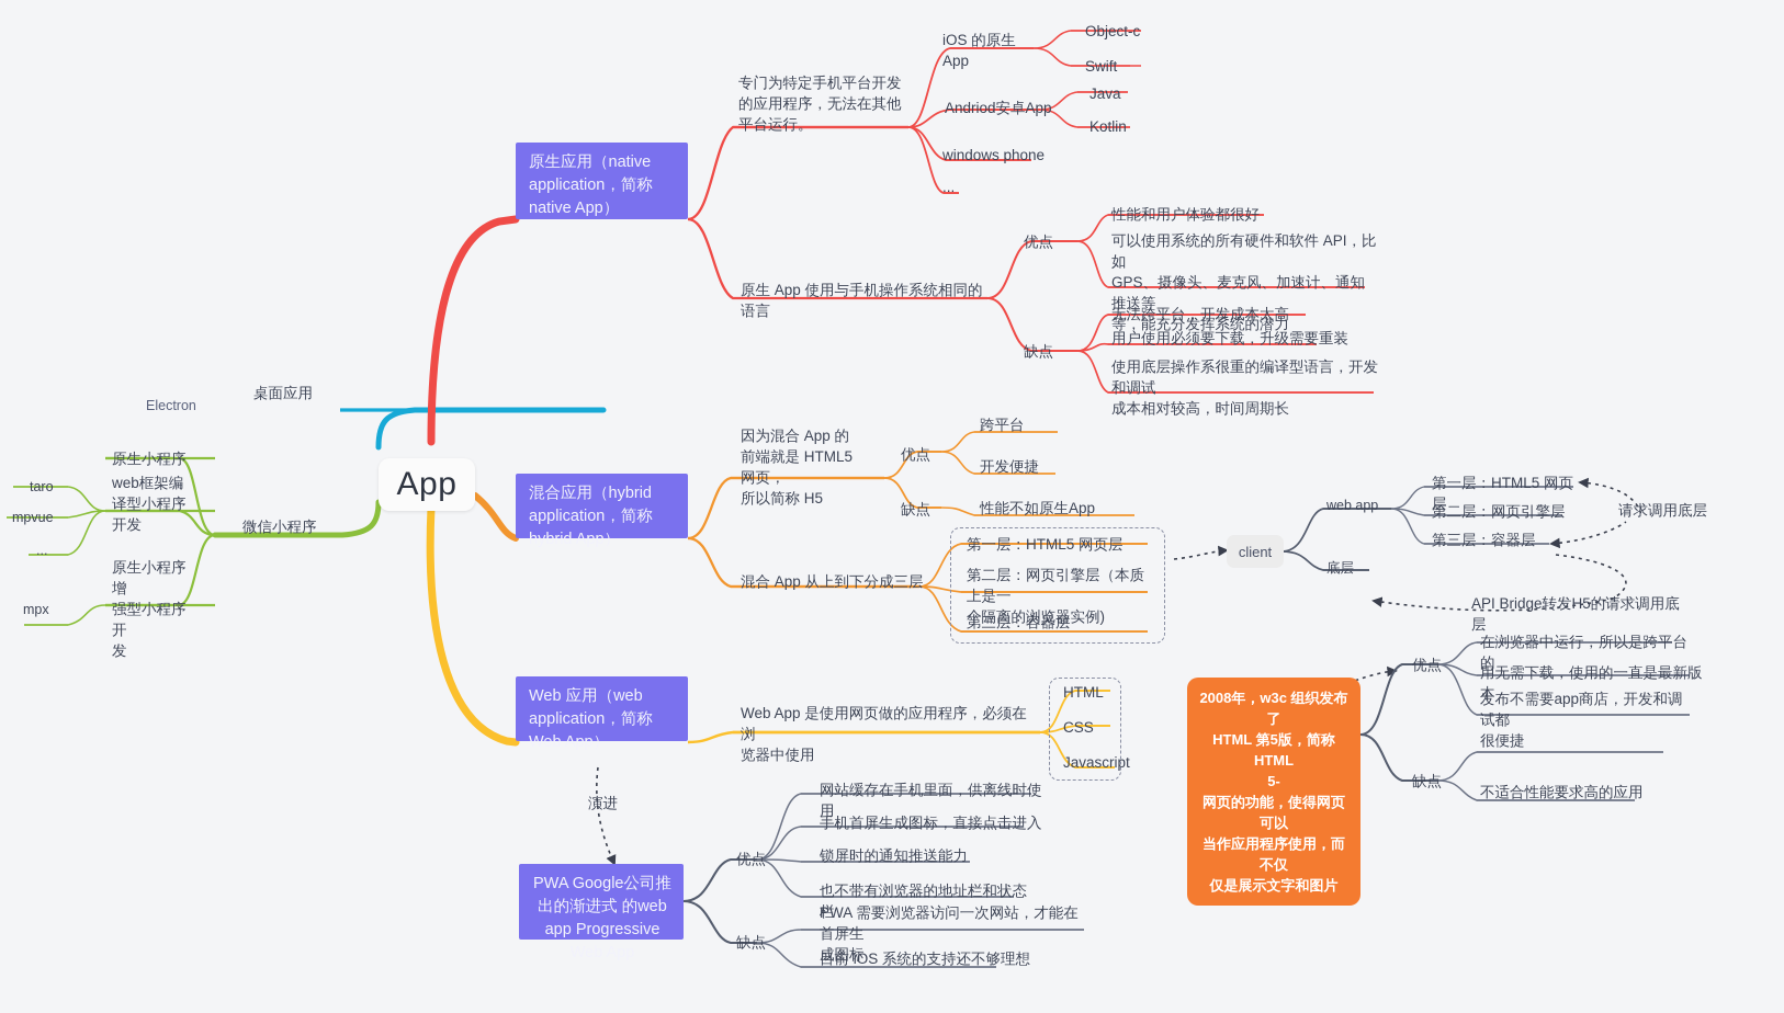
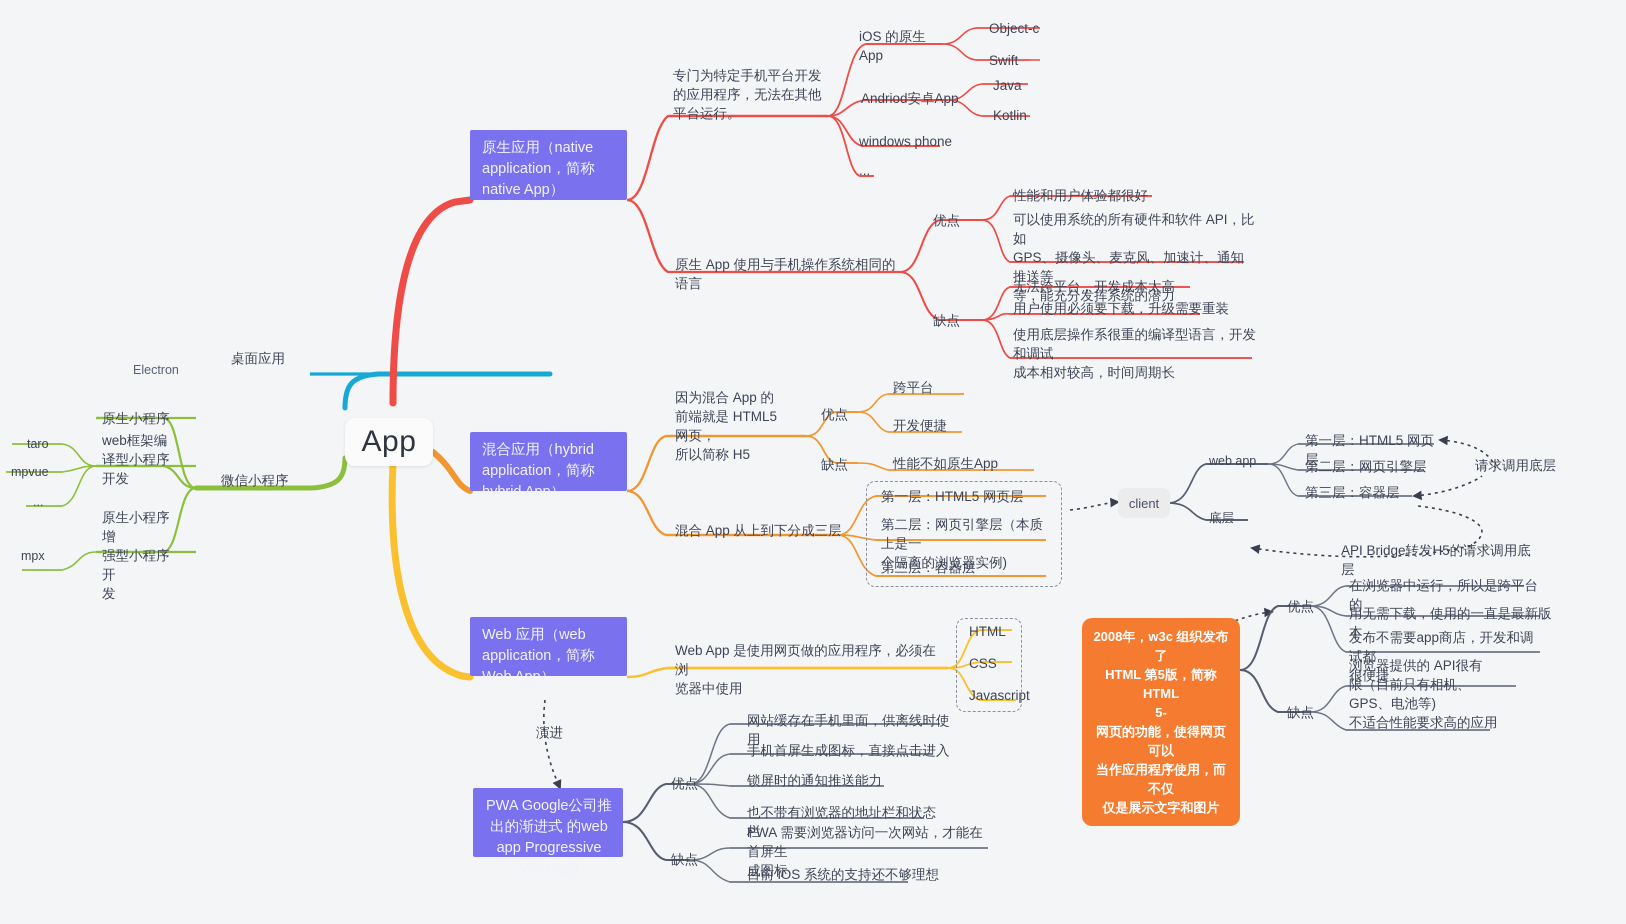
  App
  桌面应用
  Electron
  微信小程序
  原生小程序
  web框架编
  译型小程序
  开发
  原生小程序增
  强型小程序开
  发
  taro
  mpvue
  ...
  mpx
  原生应用（native application，简称 native App）
  专门为特定手机平台开发
  的应用程序，无法在其他
  平台运行。
  iOS 的原生 App
  Andriod安卓App
  windows phone
  ...
  Object-c
  Swift
  Java
  Kotlin
  原生 App 使用与手机操作系统相同的语言
  优点
  缺点
  性能和用户体验都很好
  可以使用系统的所有硬件和软件 API，比如
  GPS、摄像头、麦克风、加速计、通知推送等
  等，能充分发挥系统的潜力
  无法跨平台，开发成本太高
  用户使用必须要下载，升级需要重装
  使用底层操作系很重的编译型语言，开发和调试
  成本相对较高，时间周期长
  混合应用（hybrid application，简称 hybrid App）
  因为混合 App 的
  前端就是 HTML5
  网页，
  所以简称 H5
  优点
  缺点
  跨平台
  开发便捷
  性能不如原生App
  混合 App 从上到下分成三层
  第一层：HTML5 网页层
  第二层：网页引擎层（本质上是一
  个隔离的浏览器实例)
  第三层：容器层
  client
  web app
  底层
  第一层：HTML5 网页层
  第二层：网页引擎层
  第三层：容器层
  请求调用底层
  API Bridge转发H5的请求调用底层
  Web 应用（web application，简称 Web App）
  Web App 是使用网页做的应用程序，必须在浏
  览器中使用
  HTML
  CSS
  Javascript
  2008年，w3c 组织发布了
  HTML 第5版，简称 HTML
  5-
  网页的功能，使得网页可以
  当作应用程序使用，而不仅
  仅是展示文字和图片
  优点
  缺点
  在浏览器中运行，所以是跨平台的
  用无需下载，使用的一直是最新版本
  发布不需要app商店，开发和调试都
  很便捷
+ 浏览器提供的 API很有
+ 限（目前只有相机、
+ GPS、电池等)
  不适合性能要求高的应用
  演进
  PWA Google公司推出的渐进式 的web app Progressive
  优点
  缺点
  网站缓存在手机里面，供离线时使用
  手机首屏生成图标，直接点击进入
  锁屏时的通知推送能力
  也不带有浏览器的地址栏和状态栏
  PWA 需要浏览器访问一次网站，才能在首屏生
  成图标
  目前 iOS 系统的支持还不够理想
